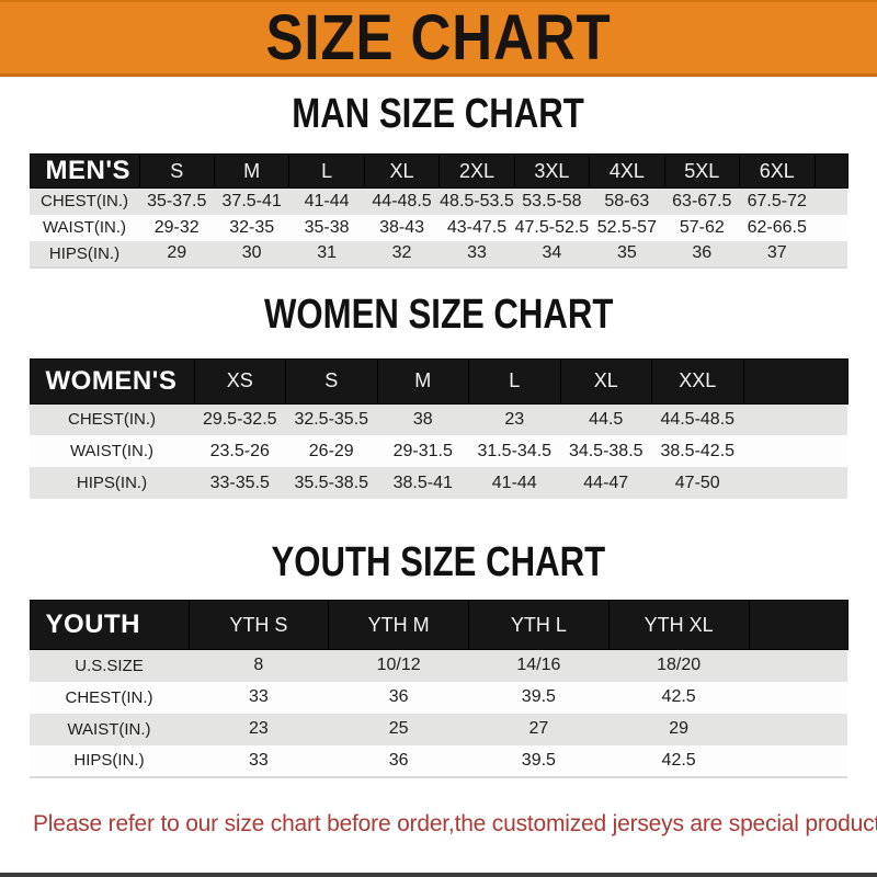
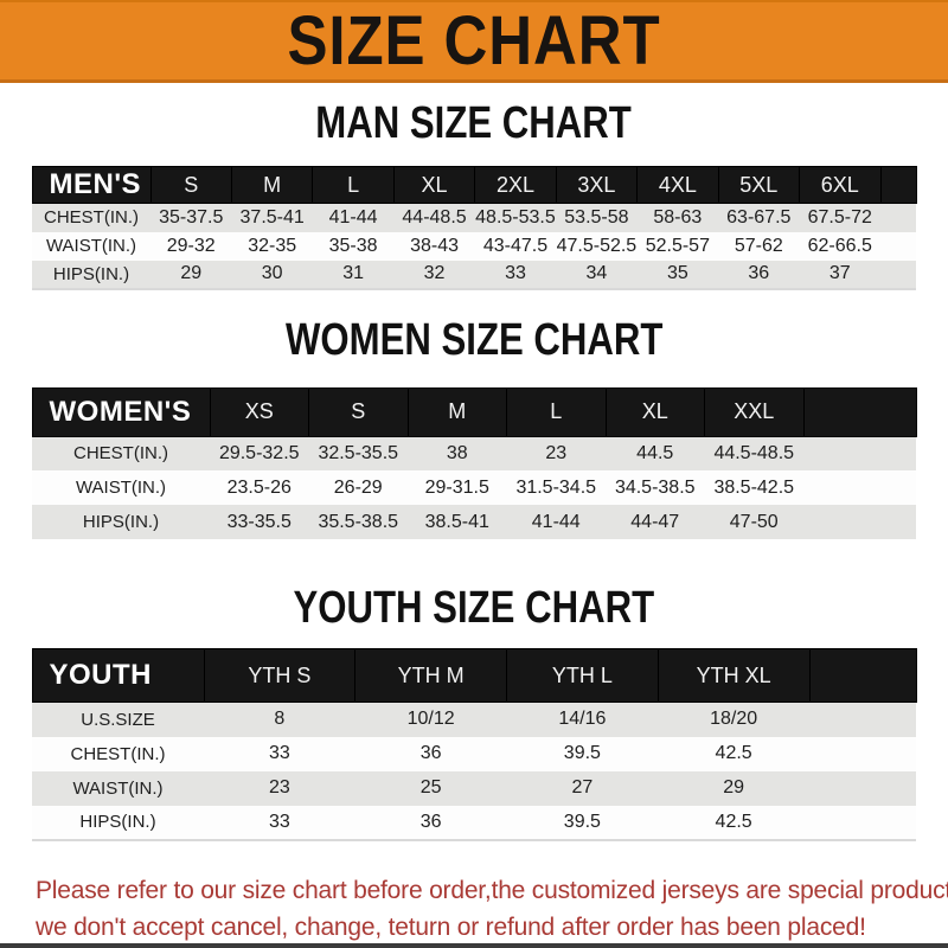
  SIZE CHART
  MAN SIZE CHART
  MEN'S	S	M	L	XL	2XL	3XL	4XL	5XL	6XL
  CHEST(IN.)	35-37.5	37.5-41	41-44	44-48.5	48.5-53.5	53.5-58	58-63	63-67.5	67.5-72
  WAIST(IN.)	29-32	32-35	35-38	38-43	43-47.5	47.5-52.5	52.5-57	57-62	62-66.5
  HIPS(IN.)	29	30	31	32	33	34	35	36	37
  WOMEN SIZE CHART
  WOMEN'S	XS	S	M	L	XL	XXL
  CHEST(IN.)	29.5-32.5	32.5-35.5	38	23	44.5	44.5-48.5
  WAIST(IN.)	23.5-26	26-29	29-31.5	31.5-34.5	34.5-38.5	38.5-42.5
  HIPS(IN.)	33-35.5	35.5-38.5	38.5-41	41-44	44-47	47-50
  YOUTH SIZE CHART
  YOUTH	YTH S	YTH M	YTH L	YTH XL
  U.S.SIZE	8	10/12	14/16	18/20
  CHEST(IN.)	33	36	39.5	42.5
  WAIST(IN.)	23	25	27	29
  HIPS(IN.)	33	36	39.5	42.5
  Please refer to our size chart before order,the customized jerseys are special produc
+ we don't accept cancel, change, teturn or refund after order has been placed!
